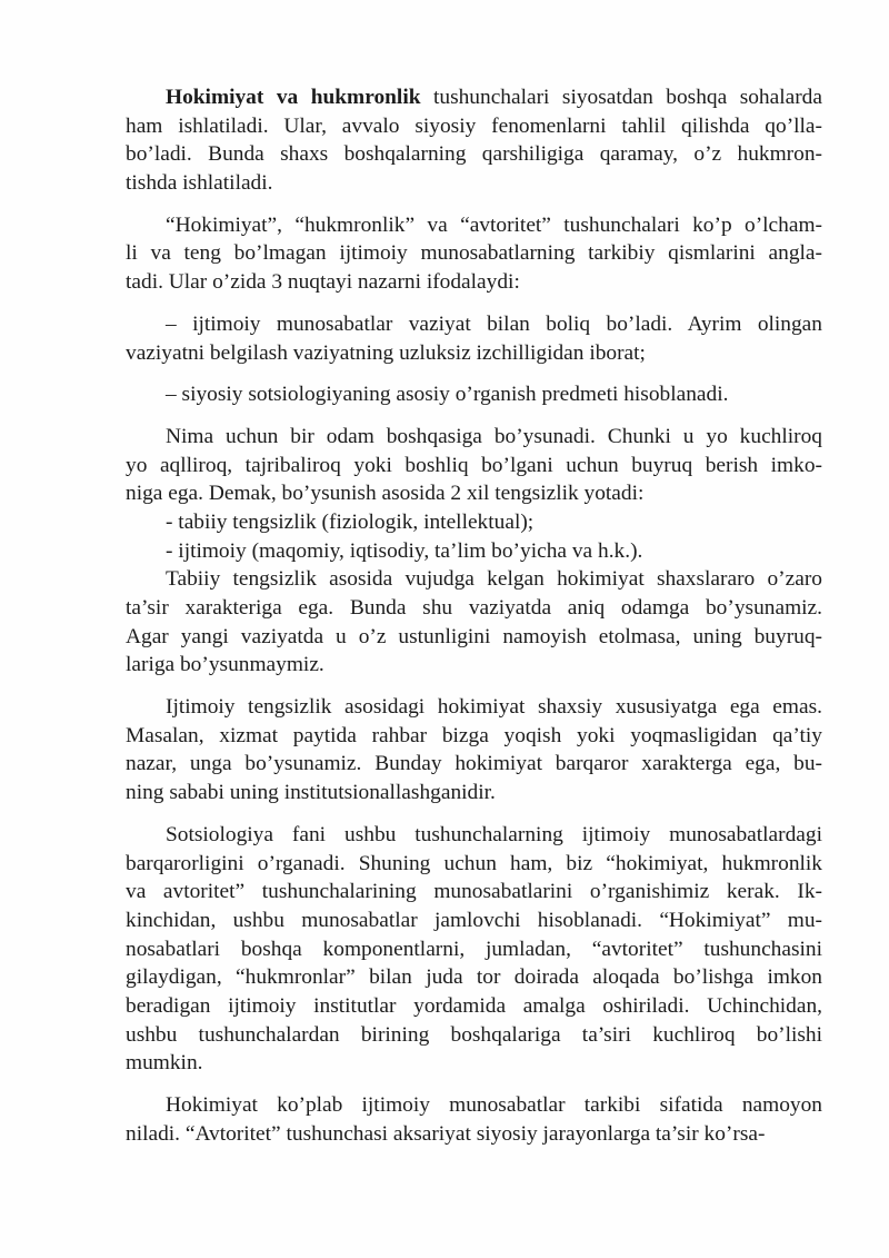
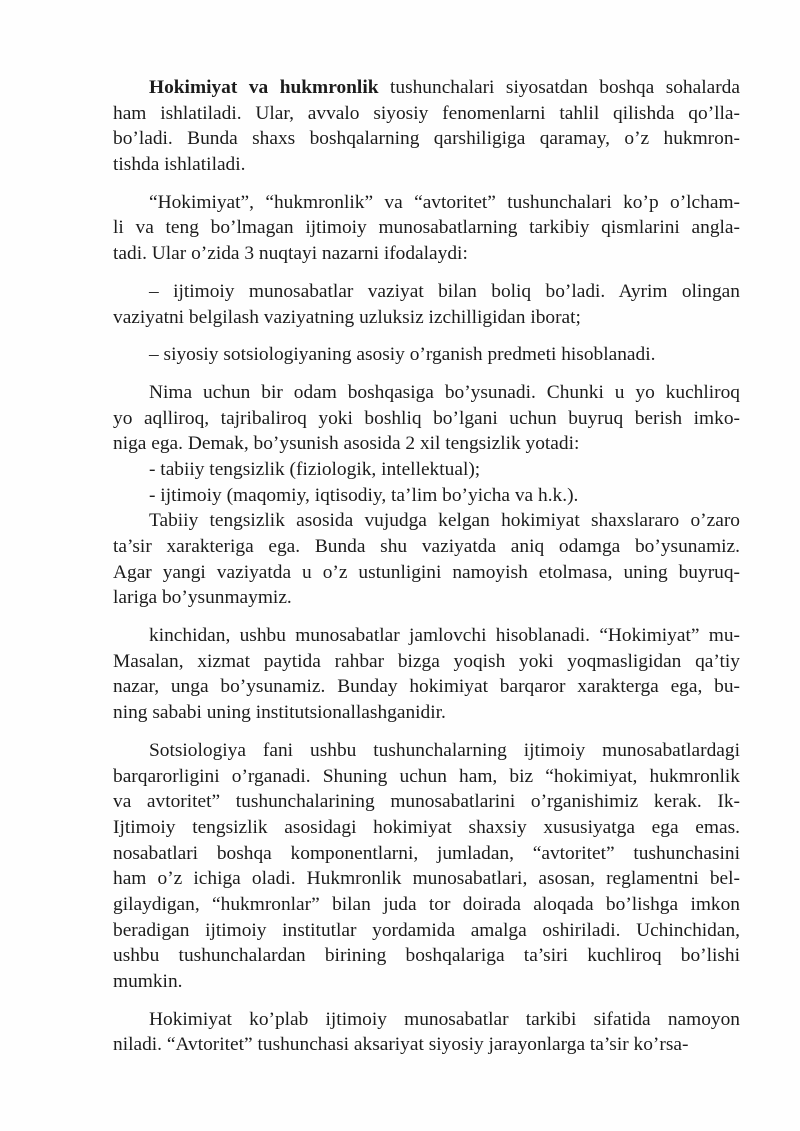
  Hokimiyat va hukmronlik tushunchalari siyosatdan boshqa sohalarda
  ham ishlatiladi. Ular, avvalo siyosiy fenomenlarni tahlil qilishda qo’lla-
  bo’ladi. Bunda shaxs boshqalarning qarshiligiga qaramay, o’z hukmron-
  tishda ishlatiladi.
  “Hokimiyat”, “hukmronlik” va “avtoritet” tushunchalari ko’p o’lcham-
  li va teng bo’lmagan ijtimoiy munosabatlarning tarkibiy qismlarini angla-
  tadi. Ular o’zida 3 nuqtayi nazarni ifodalaydi:
  – ijtimoiy munosabatlar vaziyat bilan boliq bo’ladi. Ayrim olingan
  vaziyatni belgilash vaziyatning uzluksiz izchilligidan iborat;
  – siyosiy sotsiologiyaning asosiy o’rganish predmeti hisoblanadi.
  Nima uchun bir odam boshqasiga bo’ysunadi. Chunki u yo kuchliroq
  yo aqlliroq, tajribaliroq yoki boshliq bo’lgani uchun buyruq berish imko-
  niga ega. Demak, bo’ysunish asosida 2 xil tengsizlik yotadi:
  - tabiiy tengsizlik (fiziologik, intellektual);
  - ijtimoiy (maqomiy, iqtisodiy, ta’lim bo’yicha va h.k.).
  Tabiiy tengsizlik asosida vujudga kelgan hokimiyat shaxslararo o’zaro
  ta’sir xarakteriga ega. Bunda shu vaziyatda aniq odamga bo’ysunamiz.
  Agar yangi vaziyatda u o’z ustunligini namoyish etolmasa, uning buyruq-
  lariga bo’ysunmaymiz.
- Ijtimoiy tengsizlik asosidagi hokimiyat shaxsiy xususiyatga ega emas.
+ kinchidan, ushbu munosabatlar jamlovchi hisoblanadi. “Hokimiyat” mu-
  Masalan, xizmat paytida rahbar bizga yoqish yoki yoqmasligidan qa’tiy
  nazar, unga bo’ysunamiz. Bunday hokimiyat barqaror xarakterga ega, bu-
  ning sababi uning institutsionallashganidir.
  Sotsiologiya fani ushbu tushunchalarning ijtimoiy munosabatlardagi
  barqarorligini o’rganadi. Shuning uchun ham, biz “hokimiyat, hukmronlik
  va avtoritet” tushunchalarining munosabatlarini o’rganishimiz kerak. Ik-
- kinchidan, ushbu munosabatlar jamlovchi hisoblanadi. “Hokimiyat” mu-
+ Ijtimoiy tengsizlik asosidagi hokimiyat shaxsiy xususiyatga ega emas.
  nosabatlari boshqa komponentlarni, jumladan, “avtoritet” tushunchasini
+ ham o’z ichiga oladi. Hukmronlik munosabatlari, asosan, reglamentni bel-
  gilaydigan, “hukmronlar” bilan juda tor doirada aloqada bo’lishga imkon
  beradigan ijtimoiy institutlar yordamida amalga oshiriladi. Uchinchidan,
  ushbu tushunchalardan birining boshqalariga ta’siri kuchliroq bo’lishi
  mumkin.
  Hokimiyat ko’plab ijtimoiy munosabatlar tarkibi sifatida namoyon
  niladi. “Avtoritet” tushunchasi aksariyat siyosiy jarayonlarga ta’sir ko’rsa-
